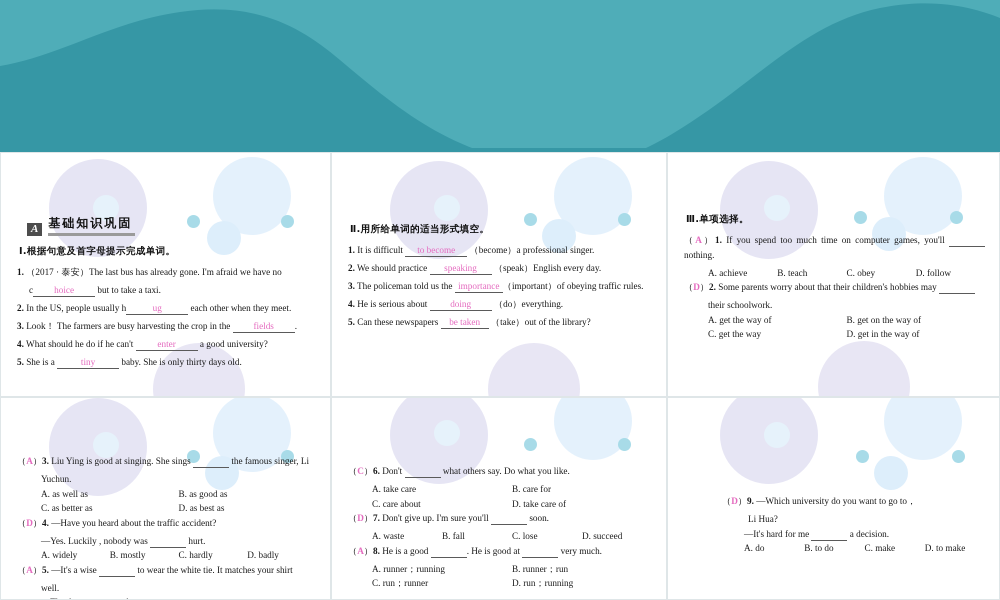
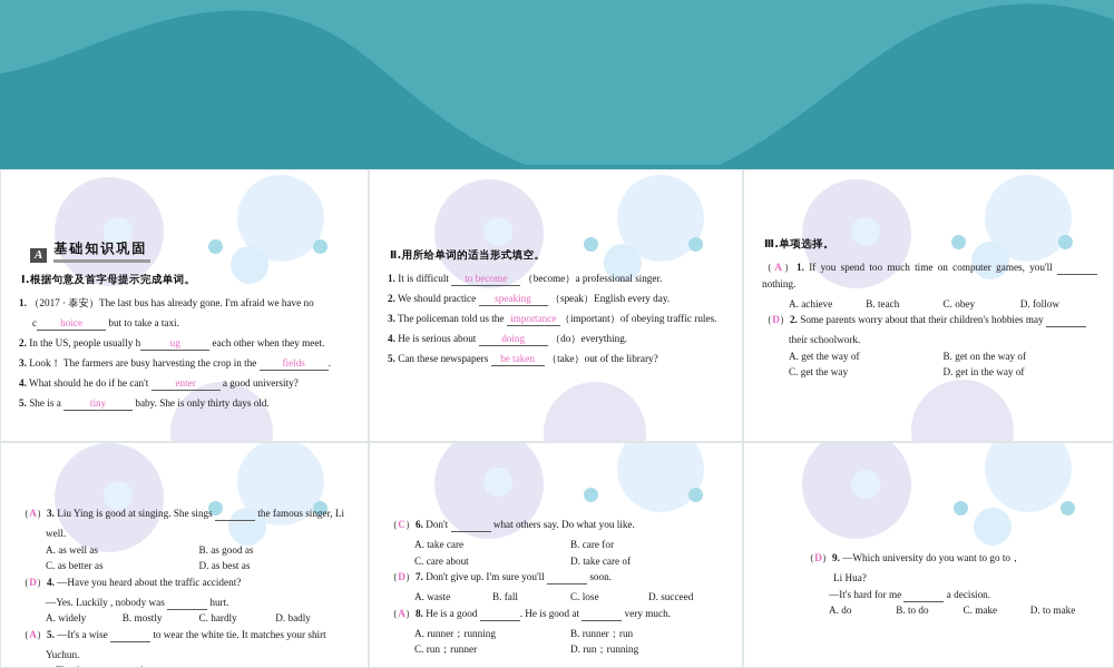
  A
  基础知识巩固
  Ⅰ.根据句意及首字母提示完成单词。
  1. （2017 · 泰安）The last bus has already gone. I'm afraid we have no
  c hoice but to take a taxi.
  2. In the US, people usually h ug each other when they meet.
  3. Look！ The farmers are busy harvesting the crop in the fields .
  4. What should he do if he can't enter a good university?
  5. She is a tiny baby. She is only thirty days old.
  Ⅱ.用所给单词的适当形式填空。
  1. It is difficult to become （become）a professional singer.
  2. We should practice speaking （speak）English every day.
  3. The policeman told us the importance （important）of obeying traffic rules.
  4. He is serious about doing （do）everything.
  5. Can these newspapers be taken （take）out of the library?
  Ⅲ.单项选择。
  （A）1. If you spend too much time on computer games, you'll nothing.
  A. achieve
  B. teach
  C. obey
  D. follow
  （D）2. Some parents worry about that their children's hobbies may
  their schoolwork.
  A. get the way of
  B. get on the way of
  C. get the way
  D. get in the way of
  （A）3. Liu Ying is good at singing. She sings the famous singer, Li
- Yuchun.
+ well.
  A. as well as
  B. as good as
  C. as better as
  D. as best as
  （D）4. —Have you heard about the traffic accident?
  —Yes. Luckily , nobody was hurt.
  A. widely
  B. mostly
  C. hardly
  D. badly
  （A）5. —It's a wise to wear the white tie. It matches your shirt
- well.
+ Yuchun.
  （C）6. Don't what others say. Do what you like.
  A. take care
  B. care for
  C. care about
  D. take care of
  （D）7. Don't give up. I'm sure you'll soon.
  A. waste
  B. fall
  C. lose
  D. succeed
  （A）8. He is a good . He is good at very much.
  A. runner；running
  B. runner；run
  C. run；runner
  D. run；running
  （D）9. —Which university do you want to go to，
  Li Hua?
  —It's hard for me a decision.
  A. do
  B. to do
  C. make
  D. to make
